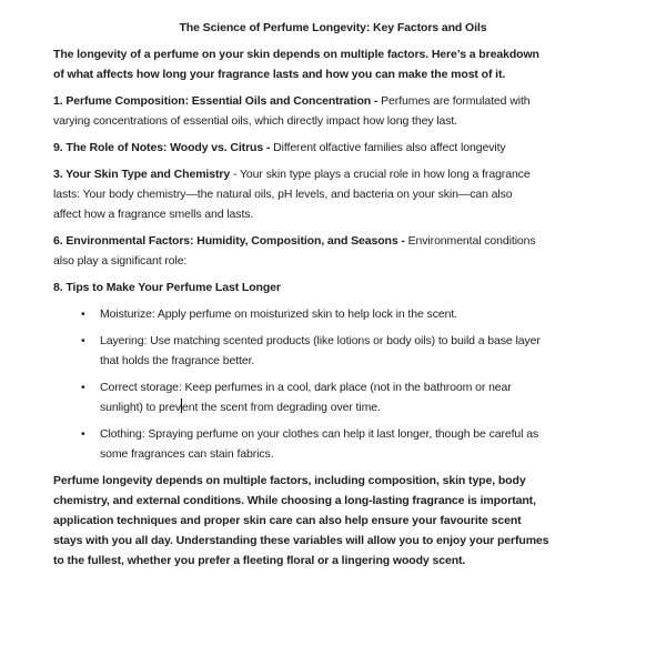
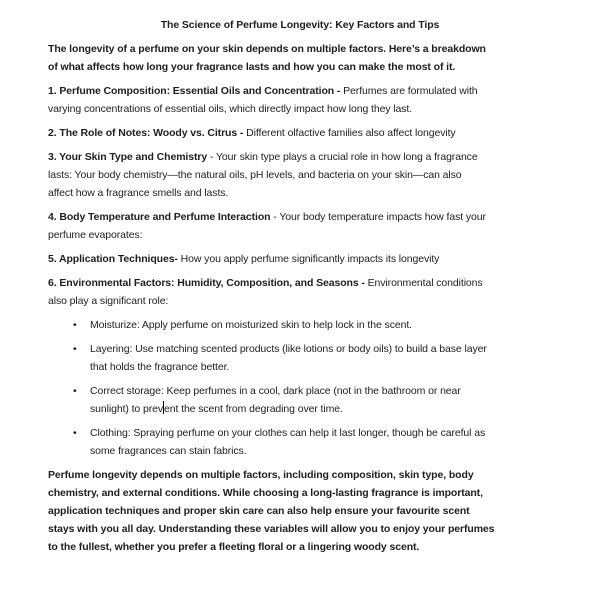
- The Science of Perfume Longevity: Key Factors and Oils
+ The Science of Perfume Longevity: Key Factors and Tips
  The longevity of a perfume on your skin depends on multiple factors. Here’s a breakdown
  of what affects how long your fragrance lasts and how you can make the most of it.
  1. Perfume Composition: Essential Oils and Concentration - Perfumes are formulated with
  varying concentrations of essential oils, which directly impact how long they last.
- 9. The Role of Notes: Woody vs. Citrus - Different olfactive families also affect longevity
+ 2. The Role of Notes: Woody vs. Citrus - Different olfactive families also affect longevity
  3. Your Skin Type and Chemistry - Your skin type plays a crucial role in how long a fragrance
  lasts: Your body chemistry—the natural oils, pH levels, and bacteria on your skin—can also
  affect how a fragrance smells and lasts.
+ 4. Body Temperature and Perfume Interaction - Your body temperature impacts how fast your
+ perfume evaporates:
+ 5. Application Techniques- How you apply perfume significantly impacts its longevity
  6. Environmental Factors: Humidity, Composition, and Seasons - Environmental conditions
  also play a significant role:
- 8. Tips to Make Your Perfume Last Longer
  •
  Moisturize: Apply perfume on moisturized skin to help lock in the scent.
  •
  Layering: Use matching scented products (like lotions or body oils) to build a base layer
  that holds the fragrance better.
  •
  Correct storage: Keep perfumes in a cool, dark place (not in the bathroom or near
  sunlight) to prevent the scent from degrading over time.
  •
  Clothing: Spraying perfume on your clothes can help it last longer, though be careful as
  some fragrances can stain fabrics.
  Perfume longevity depends on multiple factors, including composition, skin type, body
  chemistry, and external conditions. While choosing a long-lasting fragrance is important,
  application techniques and proper skin care can also help ensure your favourite scent
  stays with you all day. Understanding these variables will allow you to enjoy your perfumes
  to the fullest, whether you prefer a fleeting floral or a lingering woody scent.
